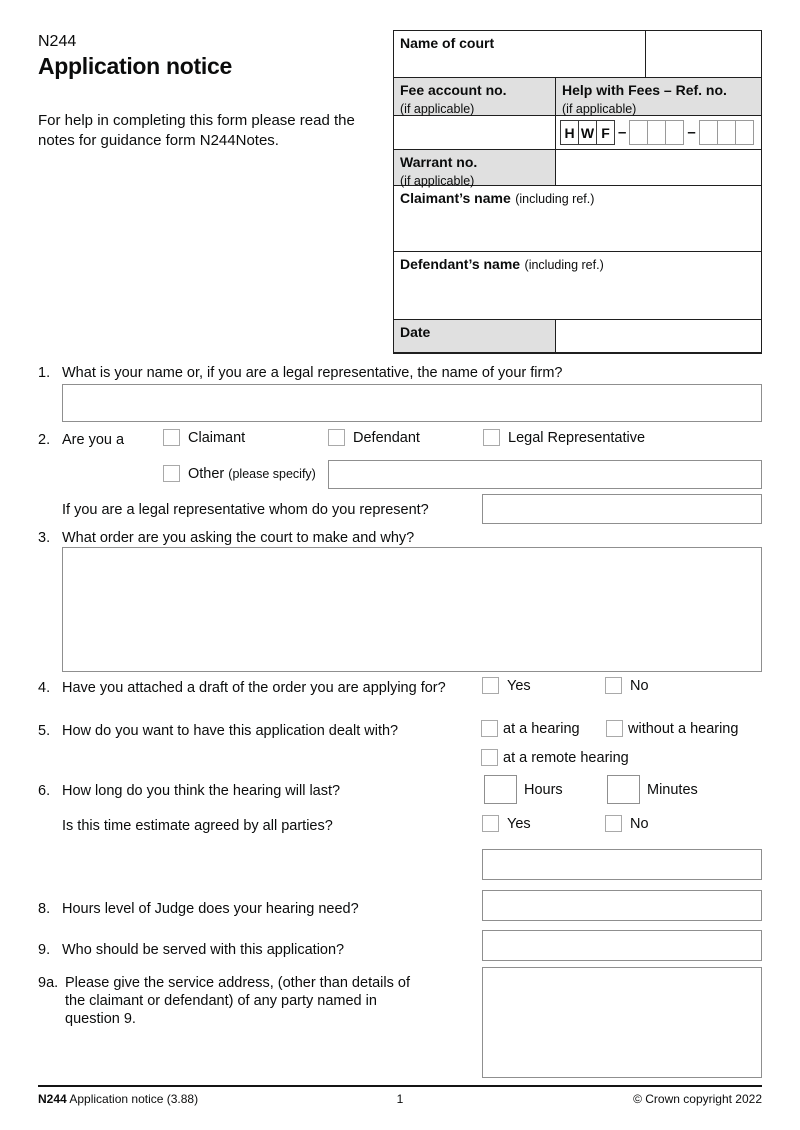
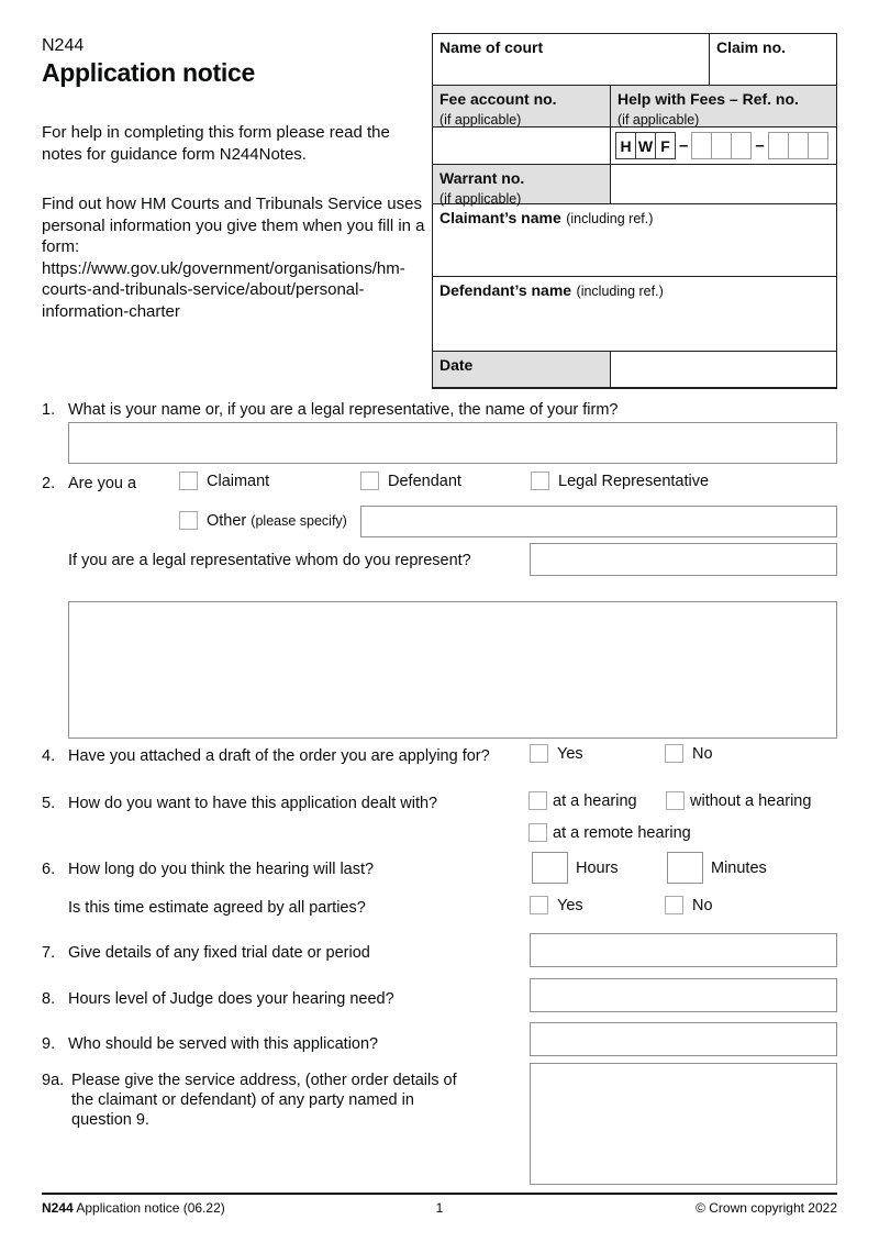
  N244
  Application notice
  For help in completing this form please read the notes for guidance form N244Notes.
+ Find out how HM Courts and Tribunals Service uses personal information you give them when you fill in a form: https://www.gov.uk/government/organisations/hm-courts-and-tribunals-service/about/personal-information-charter
  Name of court
+ Claim no.
  Fee account no.
  (if applicable)
  Help with Fees – Ref. no.
  (if applicable)
  H
  W
  F
  –
  –
  Warrant no.
  (if applicable)
  Claimant’s name (including ref.)
  Defendant’s name (including ref.)
  Date
  1.
  What is your name or, if you are a legal representative, the name of your firm?
  2.
  Are you a
  Claimant
  Defendant
  Legal Representative
  Other (please specify)
  If you are a legal representative whom do you represent?
- 3.
- What order are you asking the court to make and why?
  4.
  Have you attached a draft of the order you are applying for?
  Yes
  No
  5.
  How do you want to have this application dealt with?
  at a hearing
  without a hearing
  at a remote hearing
  6.
  How long do you think the hearing will last?
  Hours
  Minutes
  Is this time estimate agreed by all parties?
  Yes
  No
+ 7.
+ Give details of any fixed trial date or period
  8.
  Hours level of Judge does your hearing need?
  9.
  Who should be served with this application?
  9a.
- Please give the service address, (other than details of the claimant or defendant) of any party named in question 9.
+ Please give the service address, (other order details of the claimant or defendant) of any party named in question 9.
- N244 Application notice (3.88)
+ N244 Application notice (06.22)
  1
  © Crown copyright 2022
